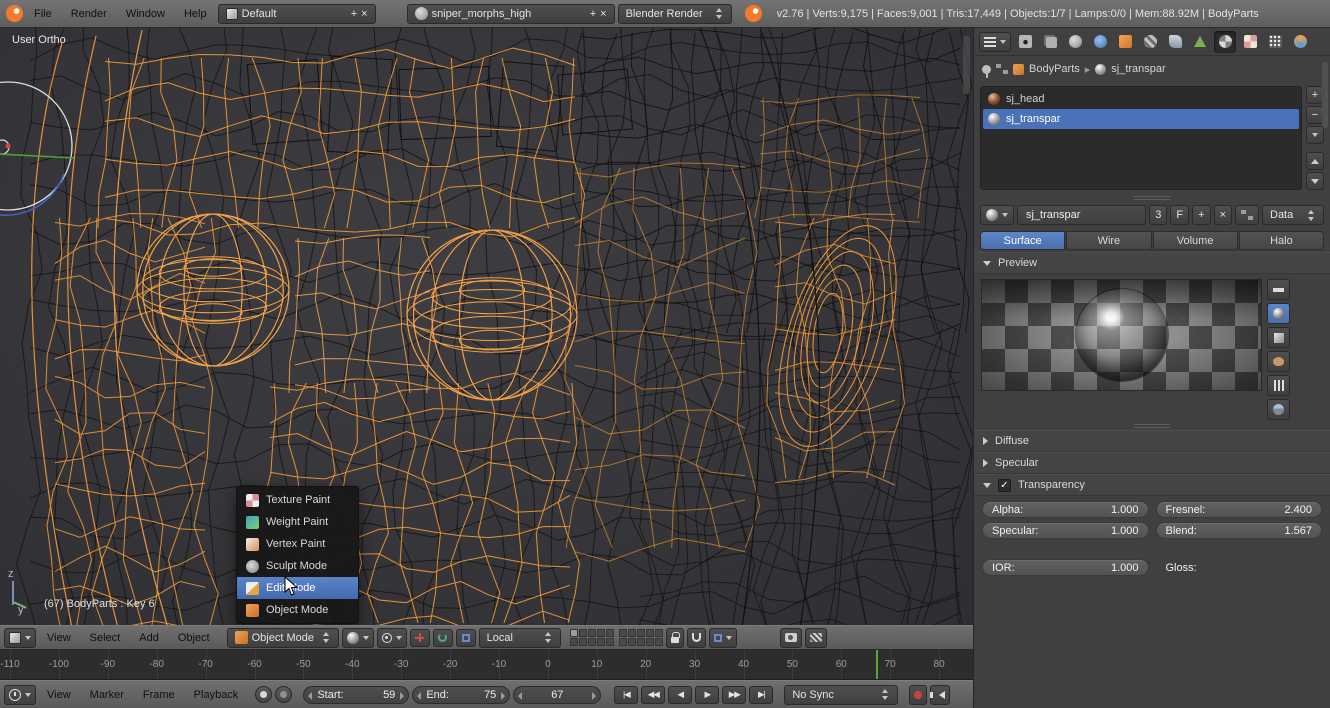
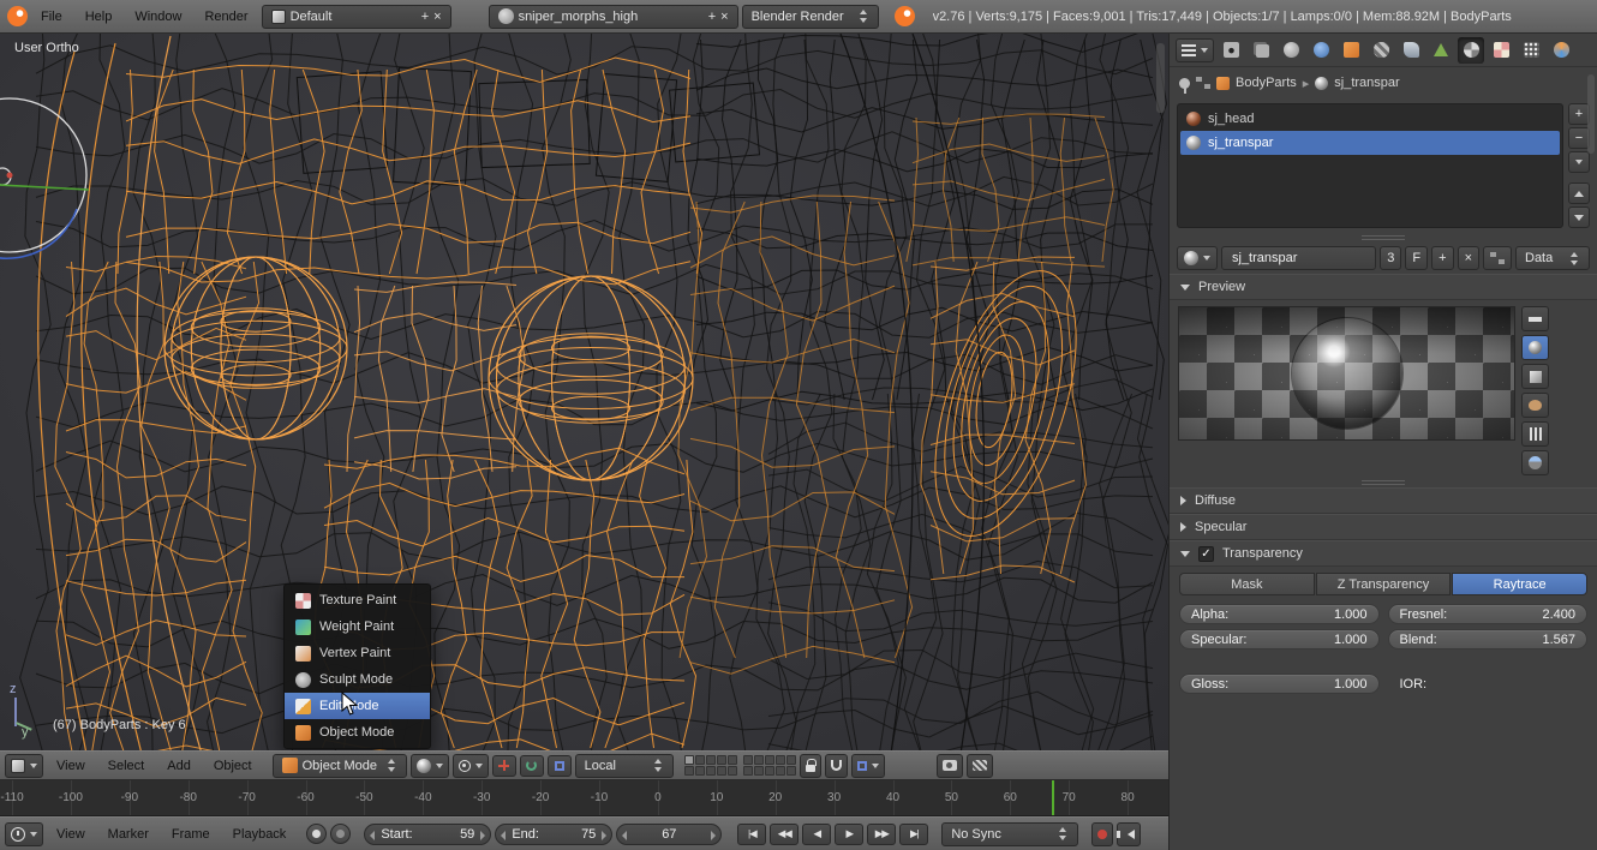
  File
- Render
+ Help
  Window
- Help
+ Render
  Default
  +
  ×
  sniper_morphs_high
  +
  ×
  Blender Render
  v2.76 | Verts:9,175 | Faces:9,001 | Tris:17,449 | Objects:1/7 | Lamps:0/0 | Mem:88.92M | BodyParts
  User Ortho
  z
  y
  (67) BodyParts : Key 6
  Texture Paint
  Weight Paint
  Vertex Paint
  Sculpt Mode
  Editode
  Object Mode
  View
  Select
  Add
  Object
  Object Mode
  Local
  -110
  -100
  -90
  -80
  -70
  -60
  -50
  -40
  -30
  -20
  -10
  0
  10
  20
  30
  40
  50
  60
  70
  80
  View
  Marker
  Frame
  Playback
  Start:
  59
  End:
  75
  67
  |◀
  ◀◀
  ◀
  ▶
  ▶▶
  ▶|
  No Sync
  BodyParts
  ▸
  sj_transpar
  sj_head
  sj_transpar
  +
  −
  sj_transpar
  3
  F
  +
  ×
  Data
- Surface
- Wire
- Volume
- Halo
  Preview
  Diffuse
  Specular
  ✓
  Transparency
+ Mask
+ Z Transparency
+ Raytrace
  Alpha:
  1.000
  Fresnel:
  2.400
  Specular:
  1.000
  Blend:
  1.567
- IOR:
+ Gloss:
  1.000
- Gloss:
+ IOR:
